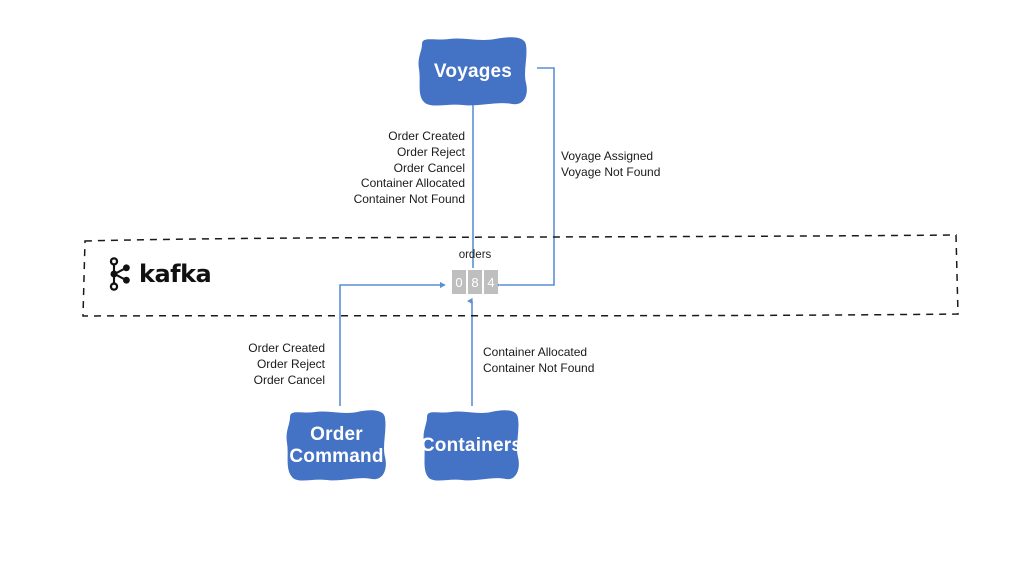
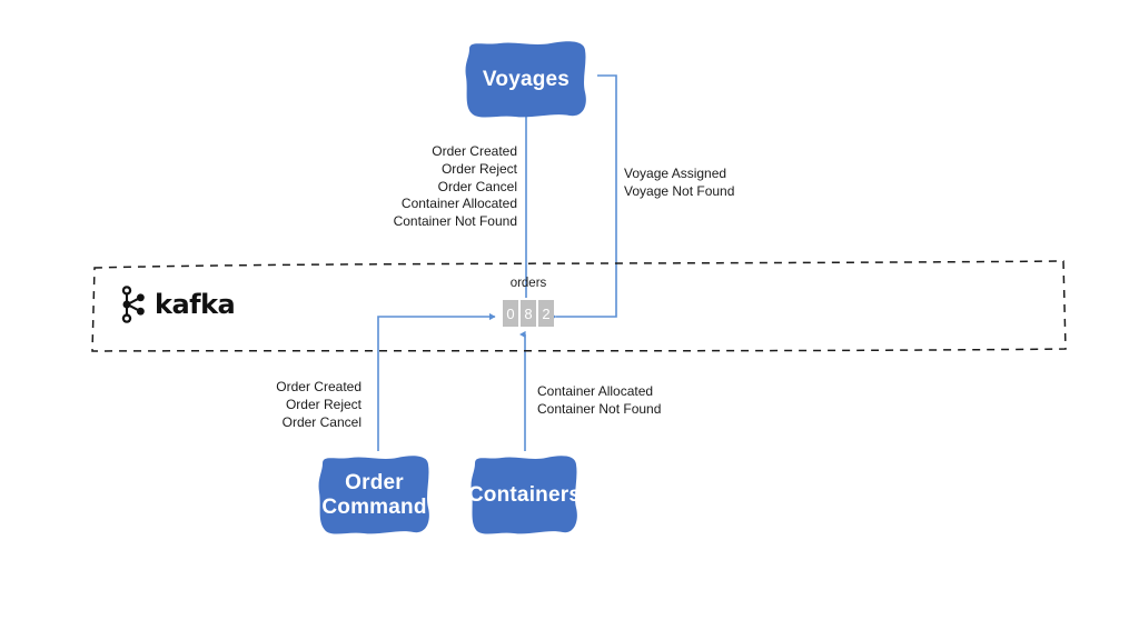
  kafka
  orders
  0
  8
- 4
+ 2
  Voyages
  Order Command
  Containers
  Order Created
  Order Reject
  Order Cancel
  Container Allocated
  Container Not Found
  Voyage Assigned
  Voyage Not Found
  Order Created
  Order Reject
  Order Cancel
  Container Allocated
  Container Not Found
